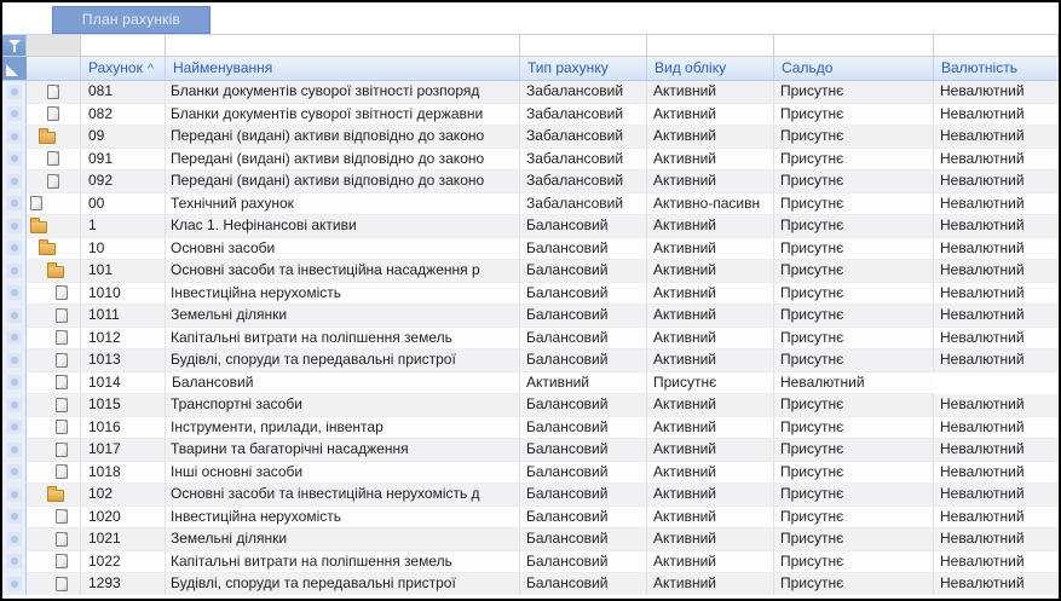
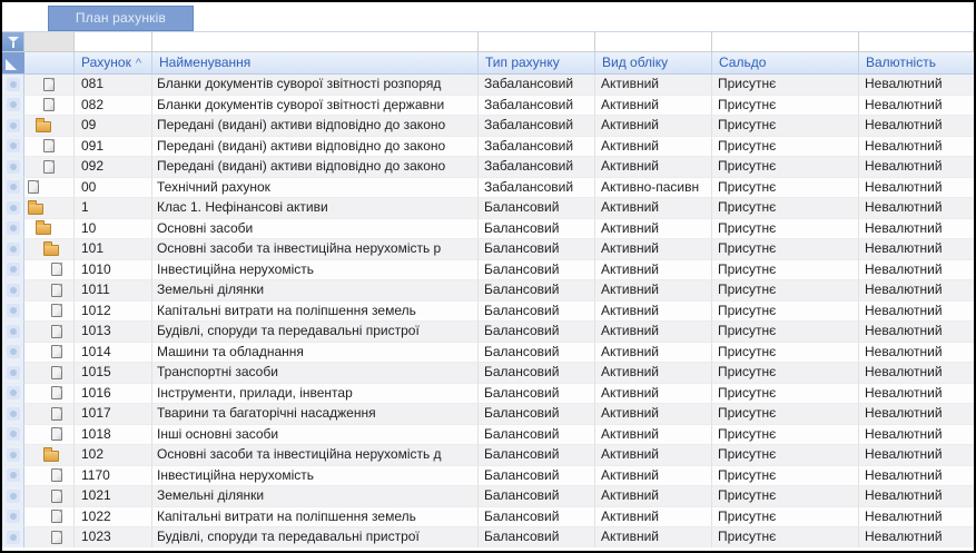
  План рахунків
  Рахунок ^
  Найменування
  Тип рахунку
  Вид обліку
  Сальдо
  Валютність
  081
  Бланки документів суворої звітності розпоряд
  Забалансовий
  Активний
  Присутнє
  Невалютний
  082
  Бланки документів суворої звітності державни
  Забалансовий
  Активний
  Присутнє
  Невалютний
  09
  Передані (видані) активи відповідно до законо
  Забалансовий
  Активний
  Присутнє
  Невалютний
  091
  Передані (видані) активи відповідно до законо
  Забалансовий
  Активний
  Присутнє
  Невалютний
  092
  Передані (видані) активи відповідно до законо
  Забалансовий
  Активний
  Присутнє
  Невалютний
  00
  Технічний рахунок
  Забалансовий
  Активно-пасивн
  Присутнє
  Невалютний
  1
  Клас 1. Нефінансові активи
  Балансовий
  Активний
  Присутнє
  Невалютний
  10
  Основні засоби
  Балансовий
  Активний
  Присутнє
  Невалютний
  101
- Основні засоби та інвестиційна насадження р
+ Основні засоби та інвестиційна нерухомість р
  Балансовий
  Активний
  Присутнє
  Невалютний
  1010
  Інвестиційна нерухомість
  Балансовий
  Активний
  Присутнє
  Невалютний
  1011
  Земельні ділянки
  Балансовий
  Активний
  Присутнє
  Невалютний
  1012
  Капітальні витрати на поліпшення земель
  Балансовий
  Активний
  Присутнє
  Невалютний
  1013
  Будівлі, споруди та передавальні пристрої
  Балансовий
  Активний
  Присутнє
  Невалютний
  1014
+ Машини та обладнання
  Балансовий
  Активний
  Присутнє
  Невалютний
  1015
  Транспортні засоби
  Балансовий
  Активний
  Присутнє
  Невалютний
  1016
  Інструменти, прилади, інвентар
  Балансовий
  Активний
  Присутнє
  Невалютний
  1017
  Тварини та багаторічні насадження
  Балансовий
  Активний
  Присутнє
  Невалютний
  1018
  Інші основні засоби
  Балансовий
  Активний
  Присутнє
  Невалютний
  102
  Основні засоби та інвестиційна нерухомість д
  Балансовий
  Активний
  Присутнє
  Невалютний
- 1020
+ 1170
  Інвестиційна нерухомість
  Балансовий
  Активний
  Присутнє
  Невалютний
  1021
  Земельні ділянки
  Балансовий
  Активний
  Присутнє
  Невалютний
  1022
  Капітальні витрати на поліпшення земель
  Балансовий
  Активний
  Присутнє
  Невалютний
- 1293
+ 1023
  Будівлі, споруди та передавальні пристрої
  Балансовий
  Активний
  Присутнє
  Невалютний
